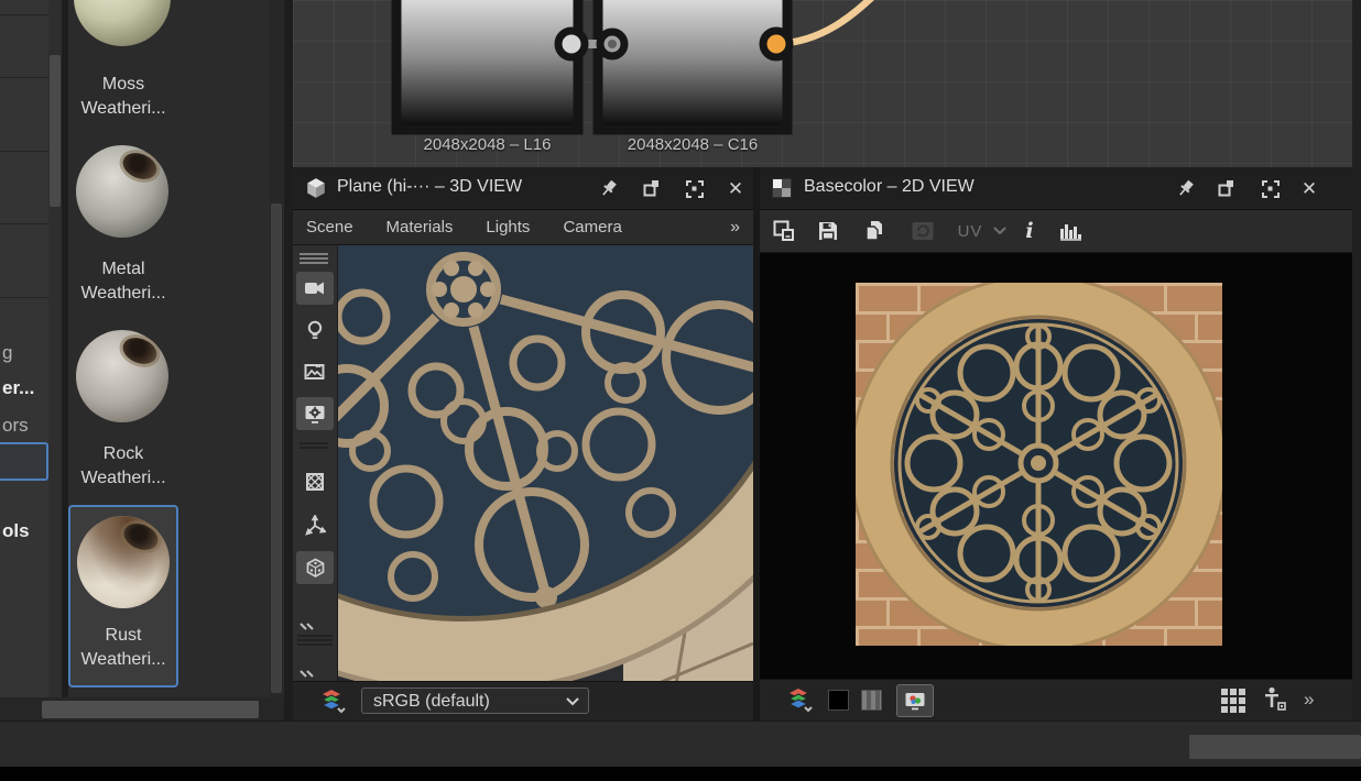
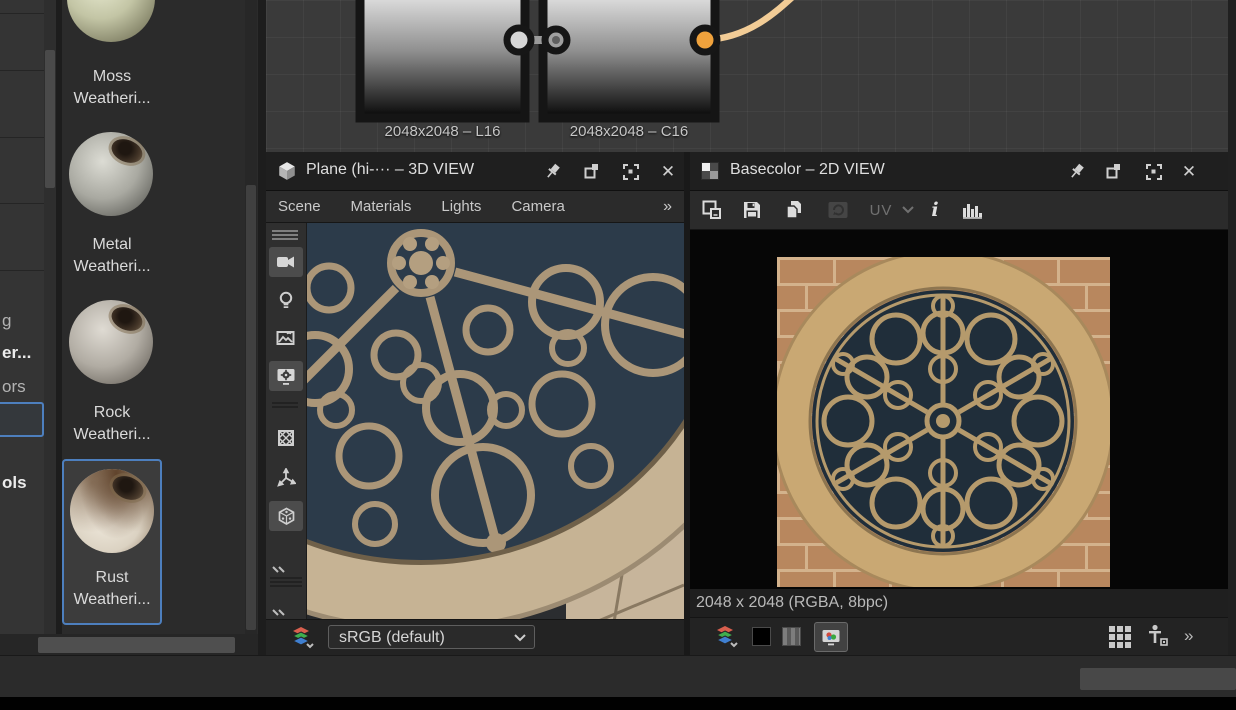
  2048x2048 – L16
  2048x2048 – C16
  g
  er...
  ors
  ols
  Moss
  Weatheri...
  Metal
  Weatheri...
  Rock
  Weatheri...
  Rust
  Weatheri...
  Plane (hi-··· – 3D VIEW
  ✕
  Scene
  Materials
  Lights
  Camera
  »
  sRGB (default)
  Basecolor – 2D VIEW
  ✕
  UV
  i
+ 2048 x 2048 (RGBA, 8bpc)
  »
